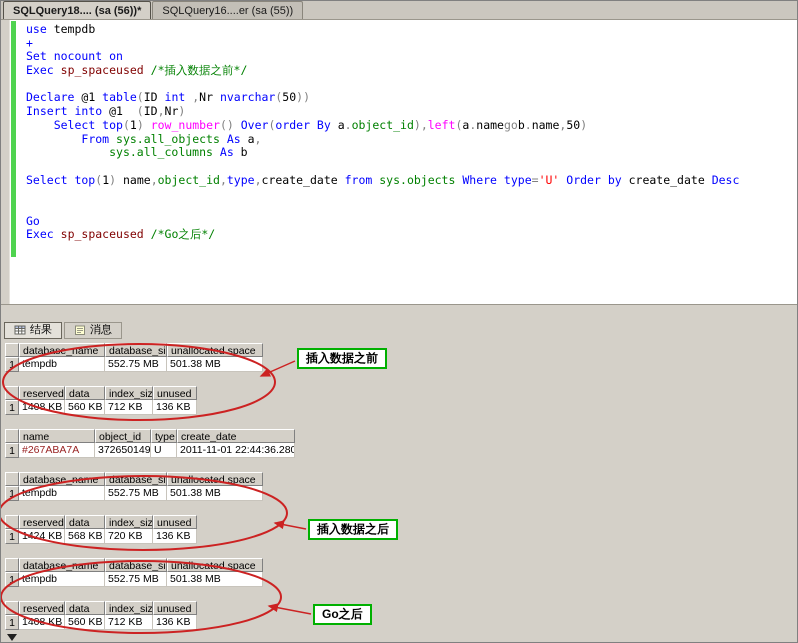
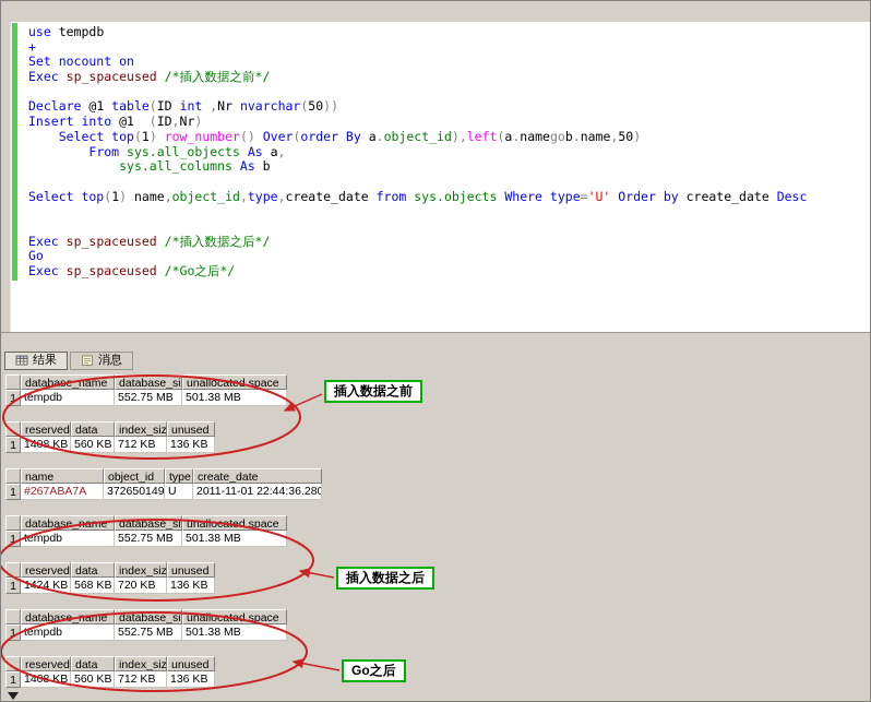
- SQLQuery18.... (sa (56))*
- SQLQuery16....er (sa (55))
  use tempdb
  +
  Set nocount on
  Exec sp_spaceused /*插入数据之前*/
  Declare @1 table(ID int ,Nr nvarchar(50))
  Insert into @1 (ID,Nr)
  Select top(1) row_number() Over(order By a.object_id),left(a.namegob.name,50)
  From sys.all_objects As a,
  sys.all_columns As b
  Select top(1) name,object_id,type,create_date from sys.objects Where type='U' Order by create_date Desc
+ Exec sp_spaceused /*插入数据之后*/
  Go
  Exec sp_spaceused /*Go之后*/
  结果
  消息
  databa_name
  database_si
  unallocat space
  1
  tempdb
  552.75 MB
  501.38 MB
  reserved
  data
  index_siz
  unused
  1
  148 KB
  560 KB
  712 KB
  136 KB
  name
  object_id
  type
  create_date
  1
  #267ABA7A
  372650149
  U
  2011-11-01 22:44:36.280
  database_me
  database_si
  unallod space
  1
  empdb
  552.75 MB
  501.38 MB
  reserved
  data
  index_siz
  unused
  1
  124 KB
  568 KB
  720 KB
  136 KB
  databasame
  database_si
  unallocd space
  1
  tempdb
  552.75 MB
  501.38 MB
  reserved
  data
  index_siz
  unused
  1
  560 KB
  712 KB
  136 KB
  插入数据之前
  插入数据之后
  Go之后
